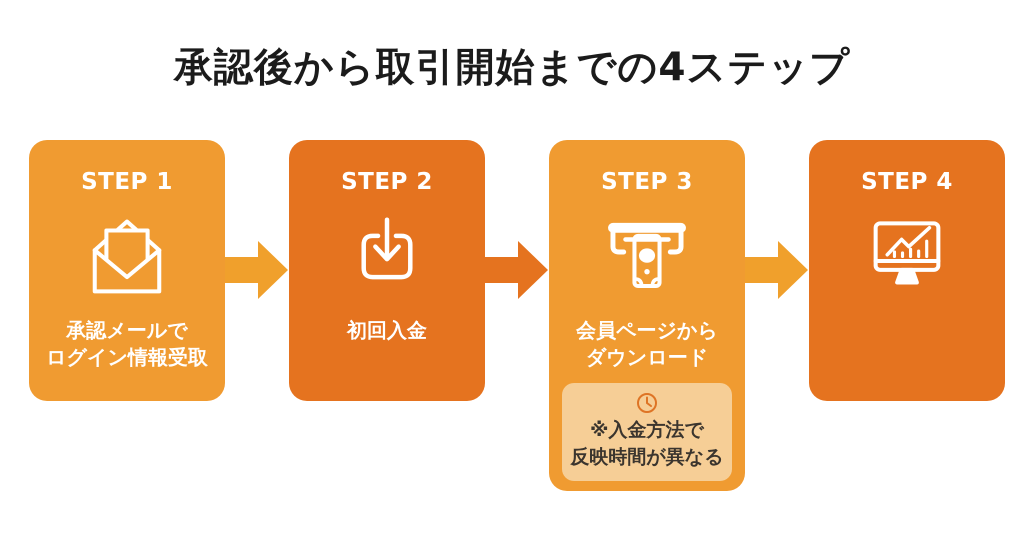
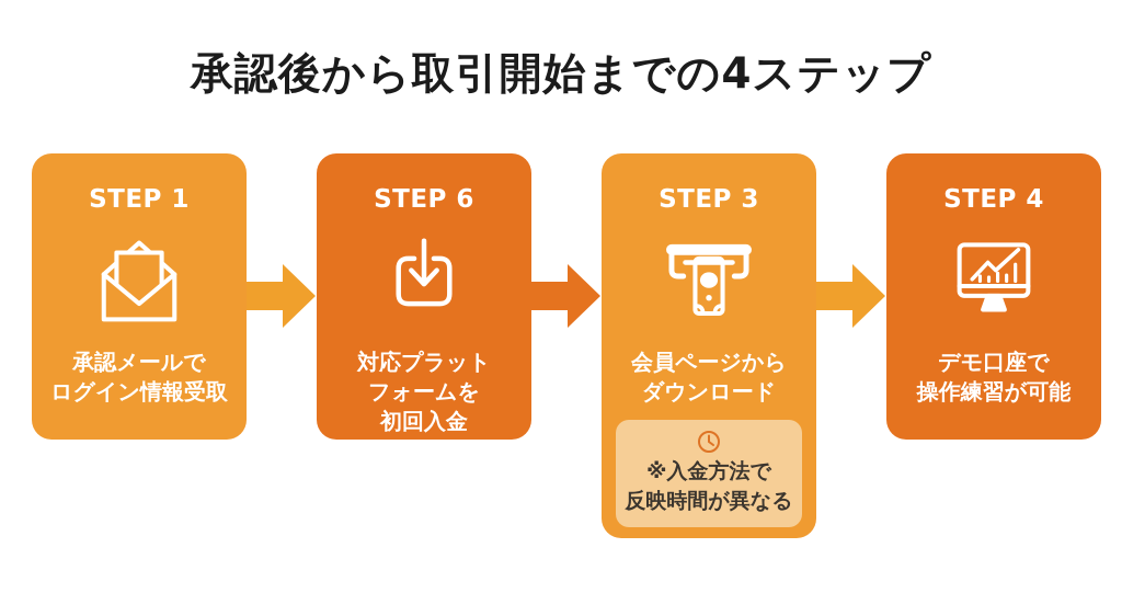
  承認後から取引開始までの4ステップ
  STEP 1
  承認メールで
  ログイン情報受取
- STEP 2
+ STEP 6
+ 対応プラット
+ フォームを
  初回入金
  STEP 3
  会員ページから
  ダウンロード
  ※入金方法で
  反映時間が異なる
  STEP 4
+ デモ口座で
+ 操作練習が可能
